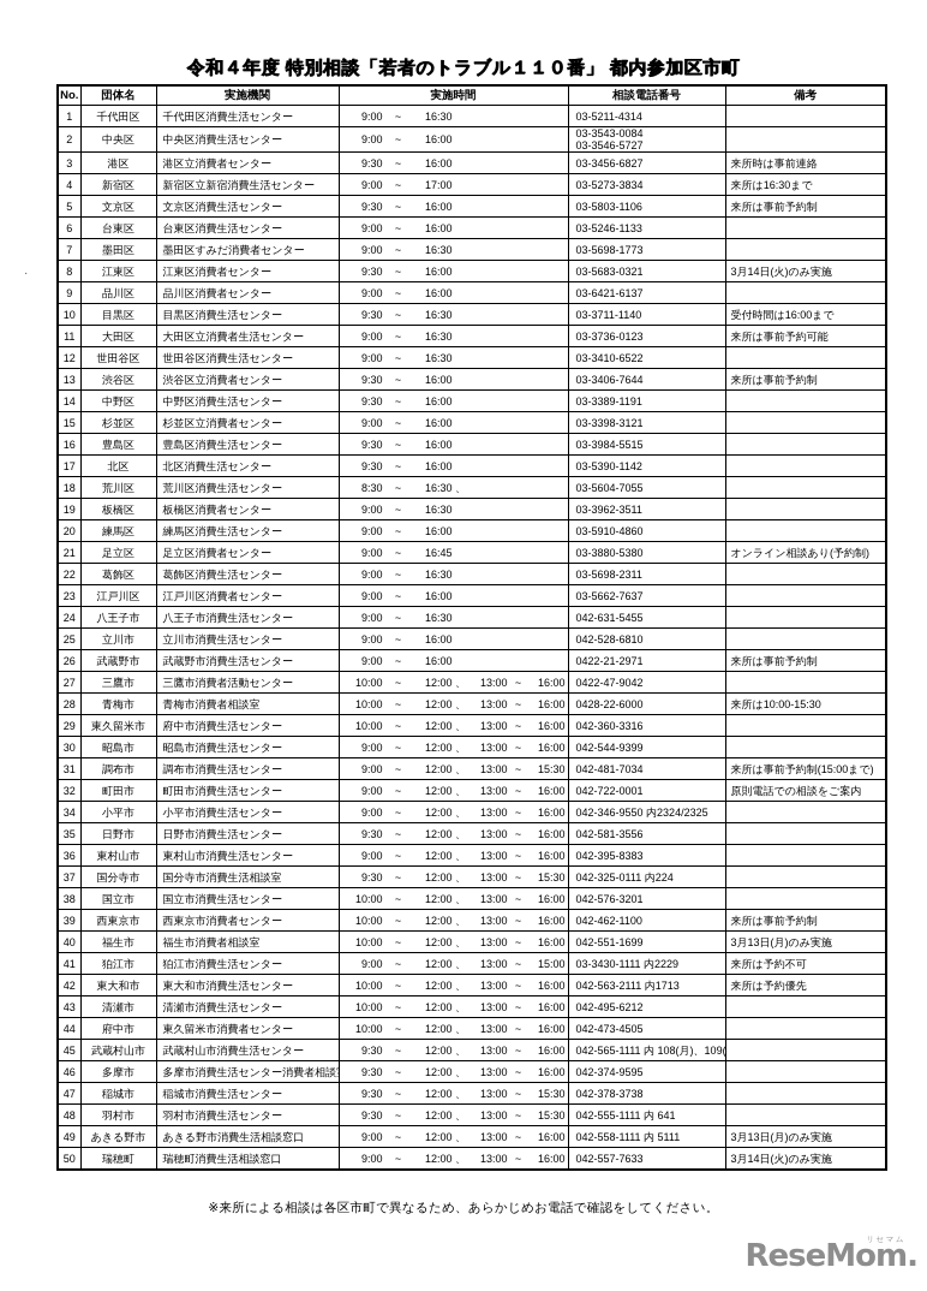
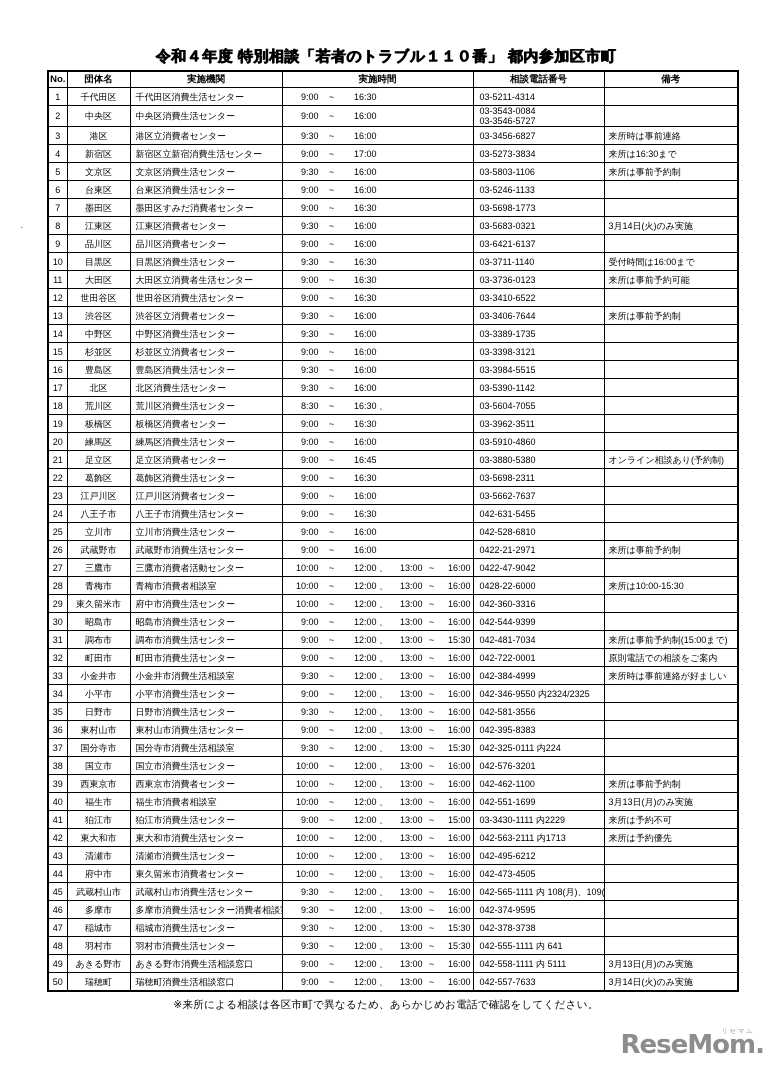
  令和４年度 特別相談「若者のトラブル１１０番」 都内参加区市町
  ·
  No.	団体名	実施機関	実施時間	相談電話番号	備考
  1	千代田区	千代田区消費生活センター	9:00 ~ 16:30	03-5211-4314
  2	中央区	中央区消費生活センター	9:00 ~ 16:00	03-3543-008403-3546-5727
  3	港区	港区立消費者センター	9:30 ~ 16:00	03-3456-6827	来所時は事前連絡
  4	新宿区	新宿区立新宿消費生活センター	9:00 ~ 17:00	03-5273-3834	来所は16:30まで
  5	文京区	文京区消費生活センター	9:30 ~ 16:00	03-5803-1106	来所は事前予約制
  6	台東区	台東区消費生活センター	9:00 ~ 16:00	03-5246-1133
  7	墨田区	墨田区すみだ消費者センター	9:00 ~ 16:30	03-5698-1773
  8	江東区	江東区消費者センター	9:30 ~ 16:00	03-5683-0321	3月14日(火)のみ実施
  9	品川区	品川区消費者センター	9:00 ~ 16:00	03-6421-6137
  10	目黒区	目黒区消費生活センター	9:30 ~ 16:30	03-3711-1140	受付時間は16:00まで
  11	大田区	大田区立消費者生活センター	9:00 ~ 16:30	03-3736-0123	来所は事前予約可能
  12	世田谷区	世田谷区消費生活センター	9:00 ~ 16:30	03-3410-6522
  13	渋谷区	渋谷区立消費者センター	9:30 ~ 16:00	03-3406-7644	来所は事前予約制
- 14	中野区	中野区消費生活センター	9:30 ~ 16:00	03-3389-1191
+ 14	中野区	中野区消費生活センター	9:30 ~ 16:00	03-3389-1735
  15	杉並区	杉並区立消費者センター	9:00 ~ 16:00	03-3398-3121
  16	豊島区	豊島区消費生活センター	9:30 ~ 16:00	03-3984-5515
  17	北区	北区消費生活センター	9:30 ~ 16:00	03-5390-1142
  18	荒川区	荒川区消費生活センター	8:30 ~ 16:30 、	03-5604-7055
  19	板橋区	板橋区消費者センター	9:00 ~ 16:30	03-3962-3511
  20	練馬区	練馬区消費生活センター	9:00 ~ 16:00	03-5910-4860
  21	足立区	足立区消費者センター	9:00 ~ 16:45	03-3880-5380	オンライン相談あり(予約制)
  22	葛飾区	葛飾区消費生活センター	9:00 ~ 16:30	03-5698-2311
  23	江戸川区	江戸川区消費者センター	9:00 ~ 16:00	03-5662-7637
  24	八王子市	八王子市消費生活センター	9:00 ~ 16:30	042-631-5455
  25	立川市	立川市消費生活センター	9:00 ~ 16:00	042-528-6810
  26	武蔵野市	武蔵野市消費生活センター	9:00 ~ 16:00	0422-21-2971	来所は事前予約制
  27	三鷹市	三鷹市消費者活動センター	10:00 ~ 12:00 、 13:00 ~ 16:00	0422-47-9042
  28	青梅市	青梅市消費者相談室	10:00 ~ 12:00 、 13:00 ~ 16:00	0428-22-6000	来所は10:00-15:30
  29	東久留米市	府中市消費生活センター	10:00 ~ 12:00 、 13:00 ~ 16:00	042-360-3316
  30	昭島市	昭島市消費生活センター	9:00 ~ 12:00 、 13:00 ~ 16:00	042-544-9399
  31	調布市	調布市消費生活センター	9:00 ~ 12:00 、 13:00 ~ 15:30	042-481-7034	来所は事前予約制(15:00まで)
  32	町田市	町田市消費生活センター	9:00 ~ 12:00 、 13:00 ~ 16:00	042-722-0001	原則電話での相談をご案内
+ 33	小金井市	小金井市消費生活相談室	9:30 ~ 12:00 、 13:00 ~ 16:00	042-384-4999	来所時は事前連絡が好ましい
  34	小平市	小平市消費生活センター	9:00 ~ 12:00 、 13:00 ~ 16:00	042-346-9550 内2324/2325
  35	日野市	日野市消費生活センター	9:30 ~ 12:00 、 13:00 ~ 16:00	042-581-3556
  36	東村山市	東村山市消費生活センター	9:00 ~ 12:00 、 13:00 ~ 16:00	042-395-8383
  37	国分寺市	国分寺市消費生活相談室	9:30 ~ 12:00 、 13:00 ~ 15:30	042-325-0111 内224
  38	国立市	国立市消費生活センター	10:00 ~ 12:00 、 13:00 ~ 16:00	042-576-3201
  39	西東京市	西東京市消費者センター	10:00 ~ 12:00 、 13:00 ~ 16:00	042-462-1100	来所は事前予約制
  40	福生市	福生市消費者相談室	10:00 ~ 12:00 、 13:00 ~ 16:00	042-551-1699	3月13日(月)のみ実施
  41	狛江市	狛江市消費生活センター	9:00 ~ 12:00 、 13:00 ~ 15:00	03-3430-1111 内2229	来所は予約不可
  42	東大和市	東大和市消費生活センター	10:00 ~ 12:00 、 13:00 ~ 16:00	042-563-2111 内1713	来所は予約優先
  43	清瀬市	清瀬市消費生活センター	10:00 ~ 12:00 、 13:00 ~ 16:00	042-495-6212
  44	府中市	東久留米市消費者センター	10:00 ~ 12:00 、 13:00 ~ 16:00	042-473-4505
  45	武蔵村山市	武蔵村山市消費生活センター	9:30 ~ 12:00 、 13:00 ~ 16:00	042-565-1111 内 108(月)、109(
  46	多摩市	多摩市消費生活センター消費者相談	9:30 ~ 12:00 、 13:00 ~ 16:00	042-374-9595
  47	稲城市	稲城市消費生活センター	9:30 ~ 12:00 、 13:00 ~ 15:30	042-378-3738
  48	羽村市	羽村市消費生活センター	9:30 ~ 12:00 、 13:00 ~ 15:30	042-555-1111 内 641
  49	あきる野市	あきる野市消費生活相談窓口	9:00 ~ 12:00 、 13:00 ~ 16:00	042-558-1111 内 5111	3月13日(月)のみ実施
  50	瑞穂町	瑞穂町消費生活相談窓口	9:00 ~ 12:00 、 13:00 ~ 16:00	042-557-7633	3月14日(火)のみ実施
  ※来所による相談は各区市町で異なるため、あらかじめお電話で確認をしてください。
  リセマム
  ReseMom.
